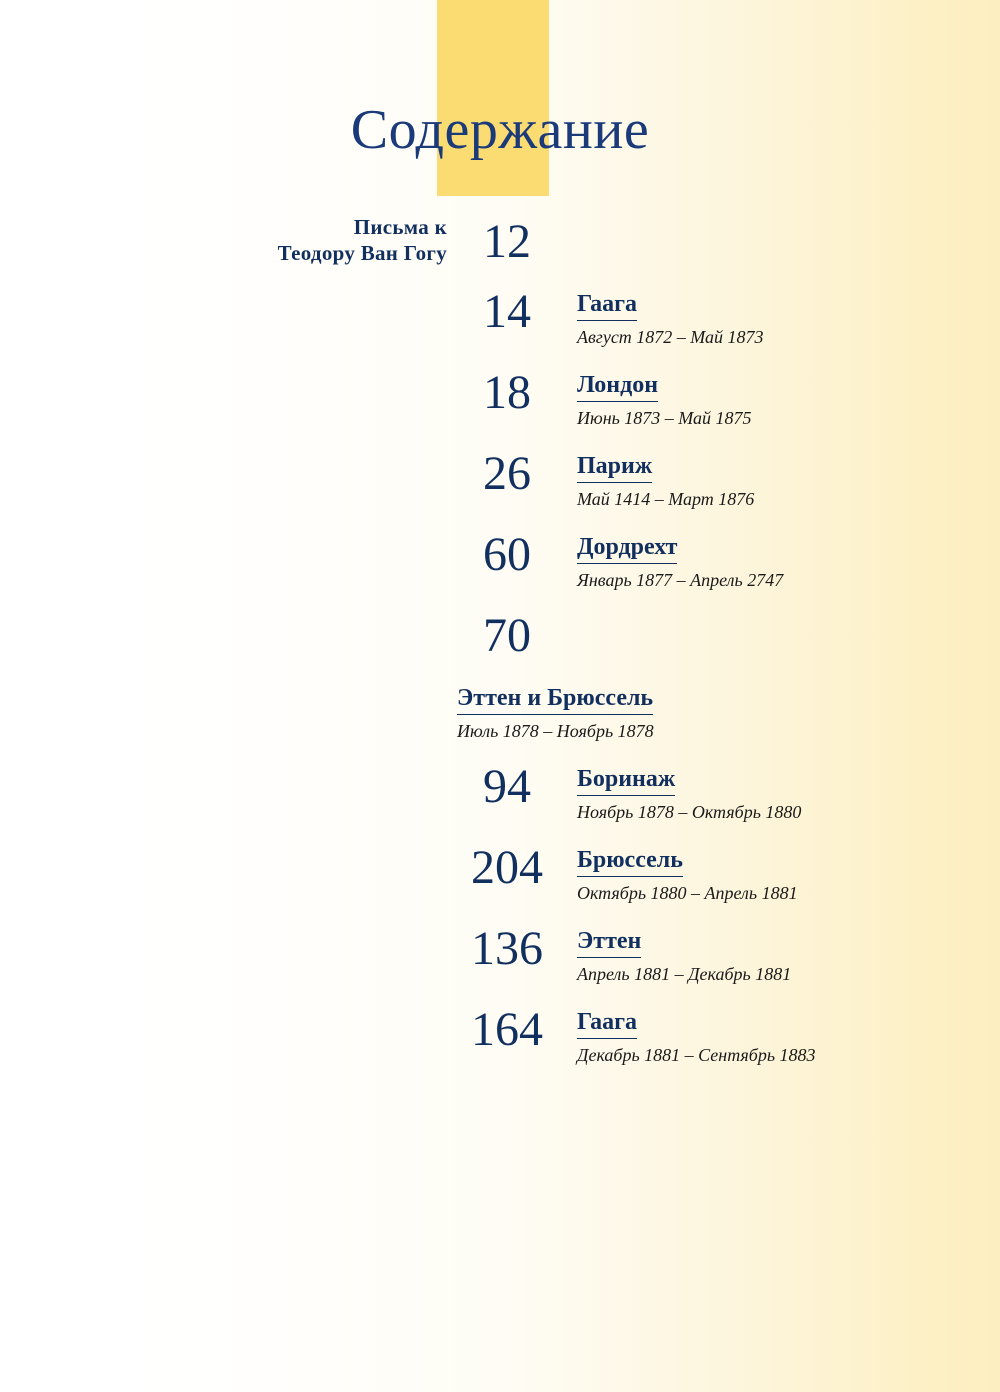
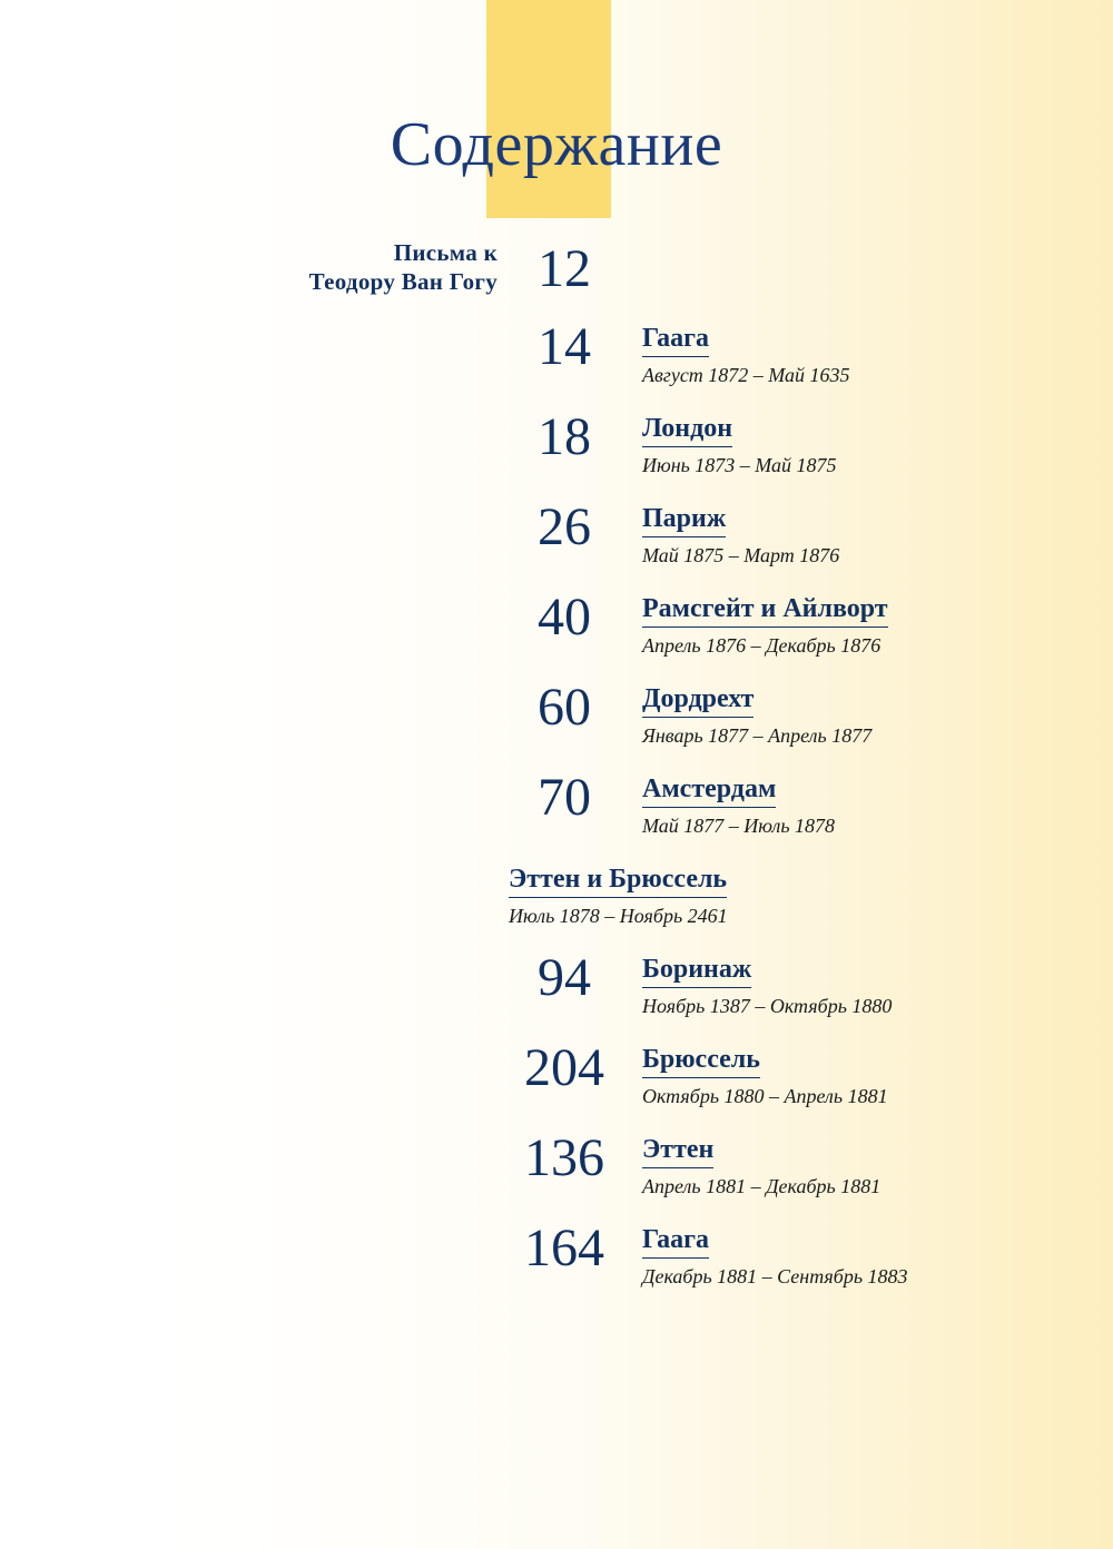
  Содержание
  Письма к
  Теодору Ван Гогу
  12
  14
  Гаага
- Август 1872 – Май 1873
+ Август 1872 – Май 1635
  18
  Лондон
  Июнь 1873 – Май 1875
  26
  Париж
- Май 1414 – Март 1876
+ Май 1875 – Март 1876
+ 40
+ Рамсгейт и Айлворт
+ Апрель 1876 – Декабрь 1876
  60
  Дордрехт
- Январь 1877 – Апрель 2747
+ Январь 1877 – Апрель 1877
  70
+ Амстердам
+ Май 1877 – Июль 1878
  Эттен и Брюссель
- Июль 1878 – Ноябрь 1878
+ Июль 1878 – Ноябрь 2461
  94
  Боринаж
- Ноябрь 1878 – Октябрь 1880
+ Ноябрь 1387 – Октябрь 1880
  204
  Брюссель
  Октябрь 1880 – Апрель 1881
  136
  Эттен
  Апрель 1881 – Декабрь 1881
  164
  Гаага
  Декабрь 1881 – Сентябрь 1883
